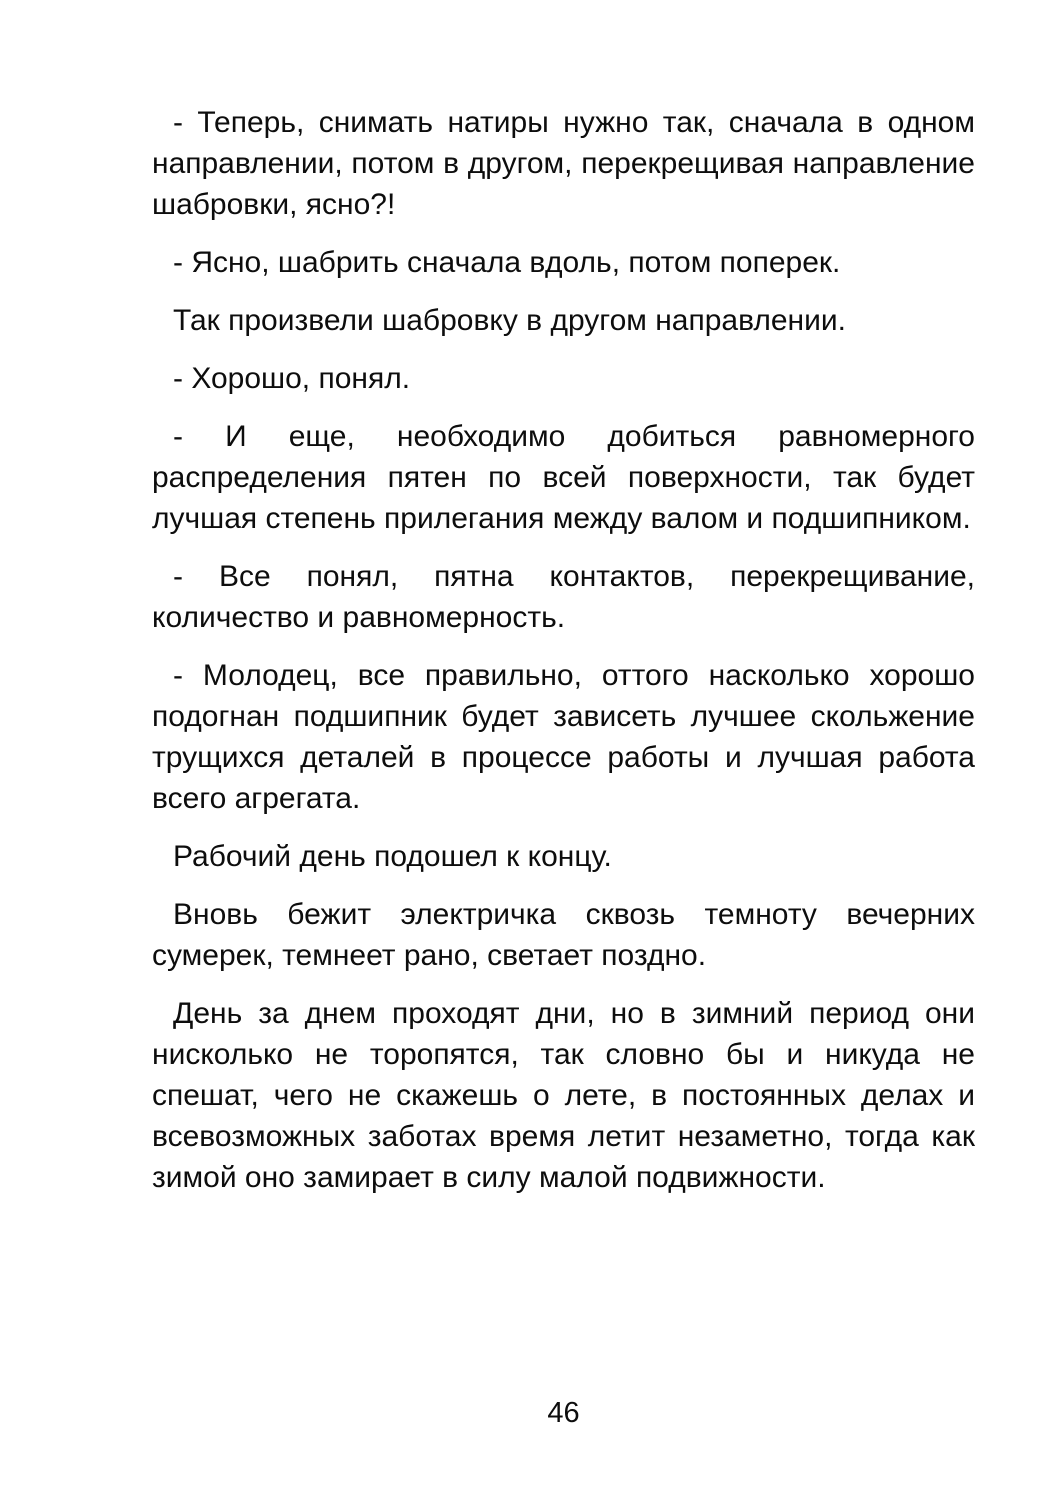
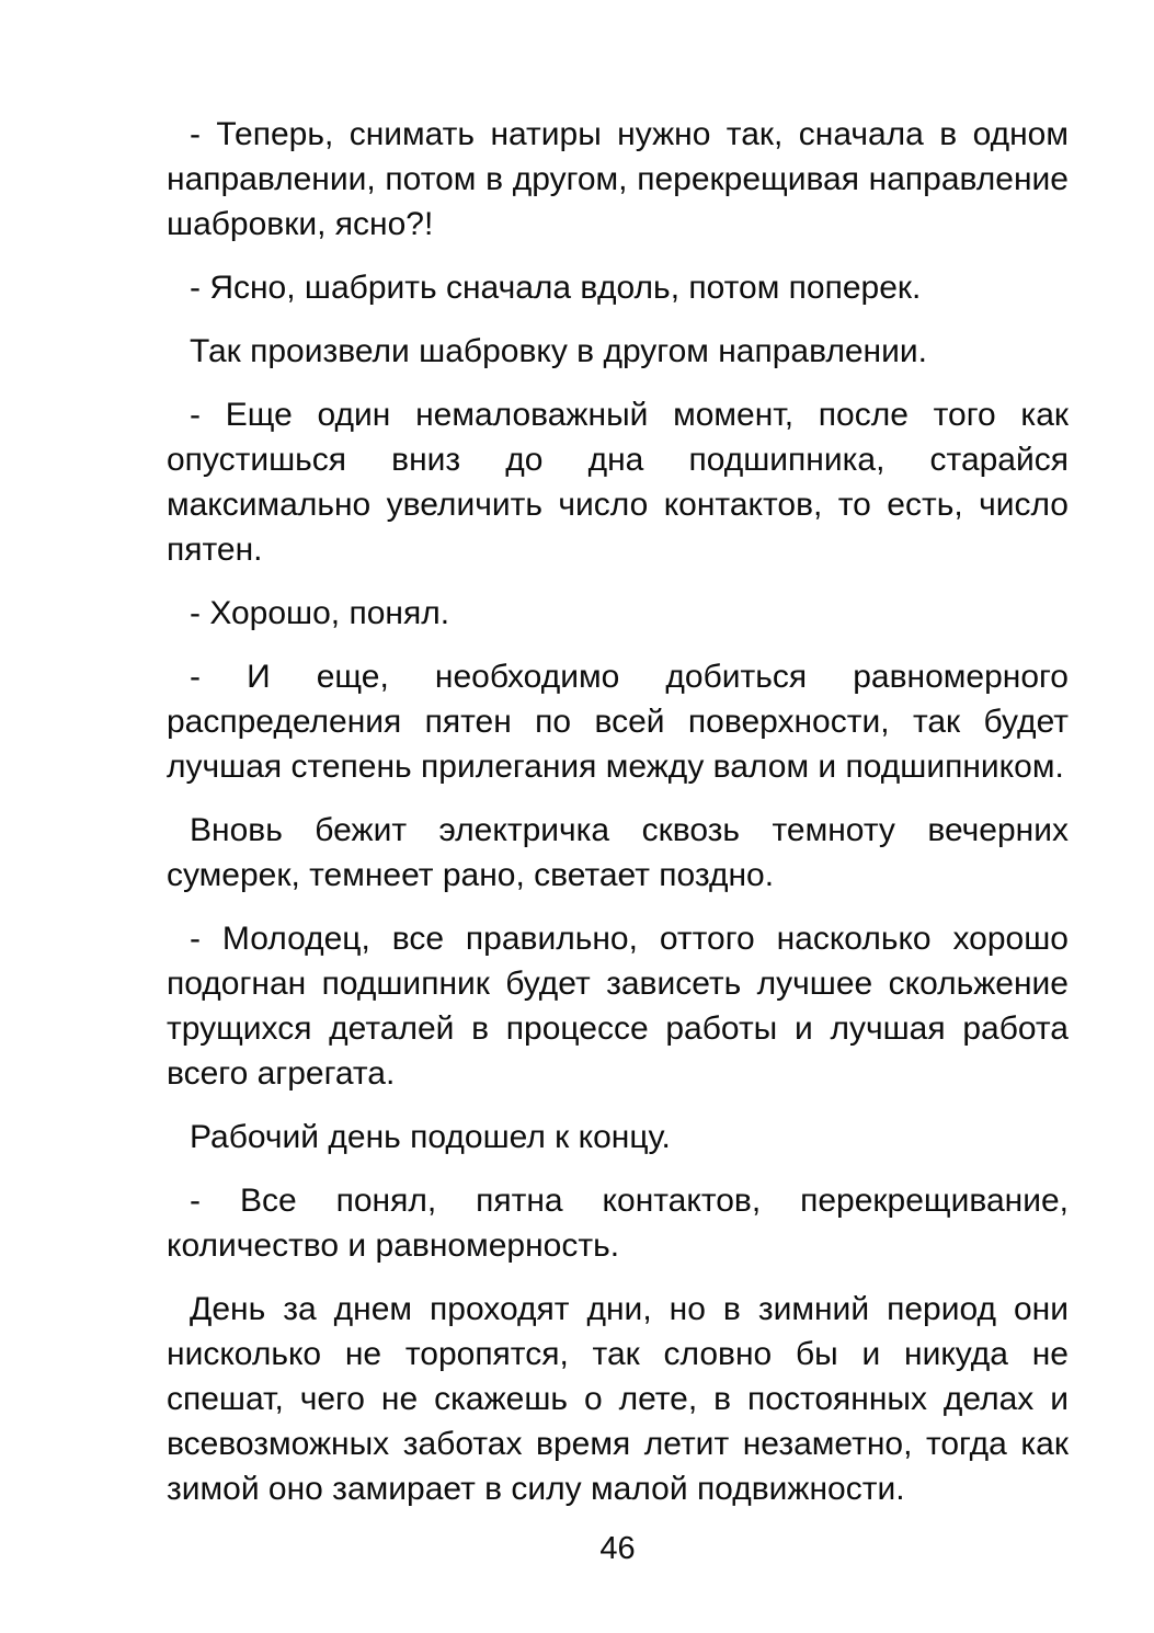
  - Теперь, снимать натиры нужно так, сначала в одном направлении, потом в другом, перекрещивая направление шабровки, ясно?!
  - Ясно, шабрить сначала вдоль, потом поперек.
  Так произвели шабровку в другом направлении.
+ - Еще один немаловажный момент, после того как опустишься вниз до дна подшипника, старайся максимально увеличить число контактов, то есть, число пятен.
  - Хорошо, понял.
  - И еще, необходимо добиться равномерного распределения пятен по всей поверхности, так будет лучшая степень прилегания между валом и подшипником.
- - Все понял, пятна контактов, перекрещивание, количество и равномерность.
+ Вновь бежит электричка сквозь темноту вечерних сумерек, темнеет рано, светает поздно.
  - Молодец, все правильно, оттого насколько хорошо подогнан подшипник будет зависеть лучшее скольжение трущихся деталей в процессе работы и лучшая работа всего агрегата.
  Рабочий день подошел к концу.
- Вновь бежит электричка сквозь темноту вечерних сумерек, темнеет рано, светает поздно.
+ - Все понял, пятна контактов, перекрещивание, количество и равномерность.
  День за днем проходят дни, но в зимний период они нисколько не торопятся, так словно бы и никуда не спешат, чего не скажешь о лете, в постоянных делах и всевозможных заботах время летит незаметно, тогда как зимой оно замирает в силу малой подвижности.
  46
